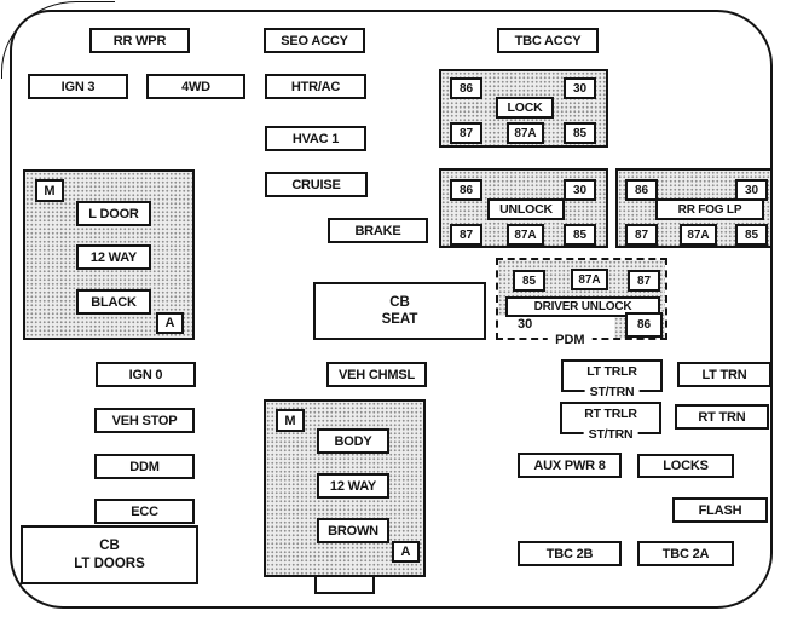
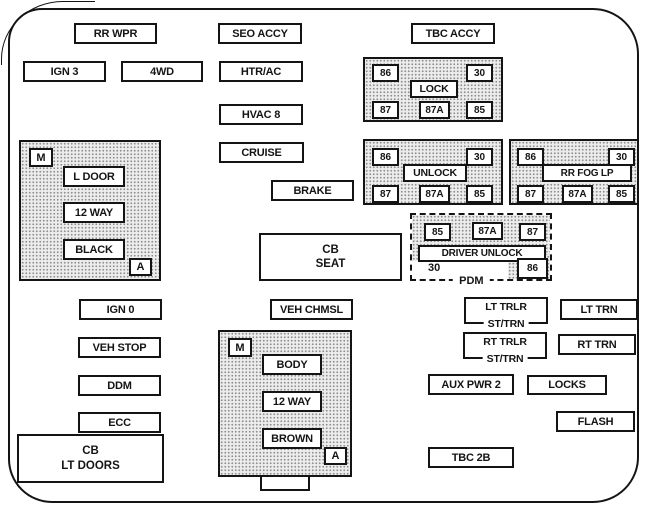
  RR WPR
  SEO ACCY
  TBC ACCY
  IGN 3
  4WD
  HTR/AC
- HVAC 1
+ HVAC 8
  CRUISE
  BRAKE
  86
  30
  LOCK
  87
  87A
  85
  86
  30
  UNLOCK
  87
  87A
  85
  86
  30
  RR FOG LP
  87
  87A
  85
  85
  87A
  87
  DRIVER UNLOCK
  30
  86
  PDM
  M
  L DOOR
  12 WAY
  BLACK
  A
  CB
  SEAT
  IGN 0
  VEH CHMSL
  VEH STOP
  DDM
  ECC
  LT TRLR
  ST/TRN
  LT TRN
  RT TRLR
  ST/TRN
  RT TRN
  M
  BODY
  12 WAY
  BROWN
  A
- AUX PWR 8
+ AUX PWR 2
  LOCKS
  FLASH
  TBC 2B
- TBC 2A
  CB
  LT DOORS
